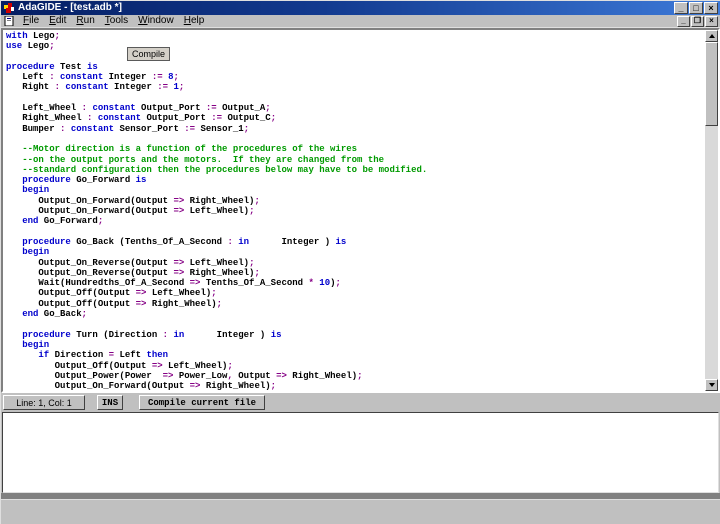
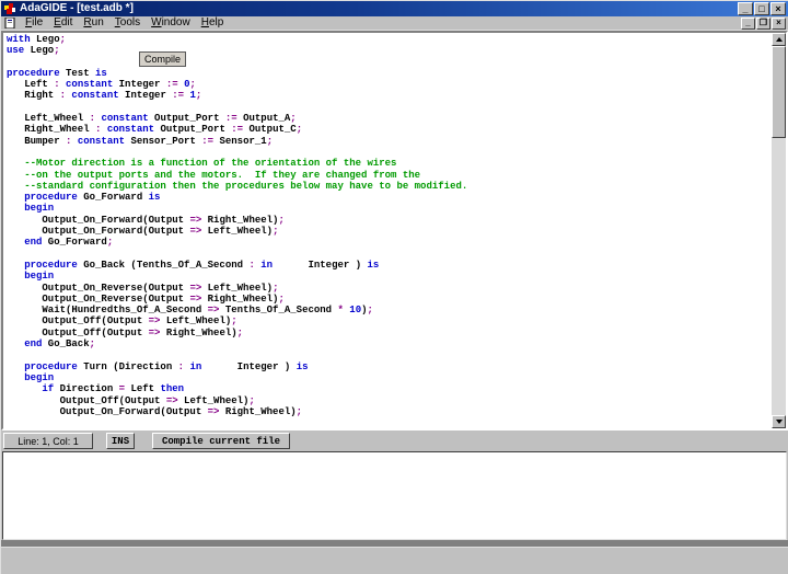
  AdaGIDE - [test.adb *]
  _
  □
  ×
  File
  Edit
  Run
  Tools
  Window
  Help
  _
  ❐
  ×
  Compile
  with Lego;
  use Lego;
  procedure Test is
- Left : constant Integer := 8;
+ Left : constant Integer := 0;
  Right : constant Integer := 1;
  Left_Wheel : constant Output_Port := Output_A;
  Right_Wheel : constant Output_Port := Output_C;
  Bumper : constant Sensor_Port := Sensor_1;
- --Motor direction is a function of the procedures of the wires
+ --Motor direction is a function of the orientation of the wires
  --on the output ports and the motors. If they are changed from the
  --standard configuration then the procedures below may have to be modified.
  procedure Go_Forward is
  begin
  Output_On_Forward(Output => Right_Wheel);
  Output_On_Forward(Output => Left_Wheel);
  end Go_Forward;
  procedure Go_Back (Tenths_Of_A_Second : in Integer ) is
  begin
  Output_On_Reverse(Output => Left_Wheel);
  Output_On_Reverse(Output => Right_Wheel);
  Wait(Hundredths_Of_A_Second => Tenths_Of_A_Second * 10);
  Output_Off(Output => Left_Wheel);
  Output_Off(Output => Right_Wheel);
  end Go_Back;
  procedure Turn (Direction : in Integer ) is
  begin
  if Direction = Left then
  Output_Off(Output => Left_Wheel);
- Output_Power(Power => Power_Low, Output => Right_Wheel);
  Output_On_Forward(Output => Right_Wheel);
  Line: 1, Col: 1
  INS
  Compile current file
